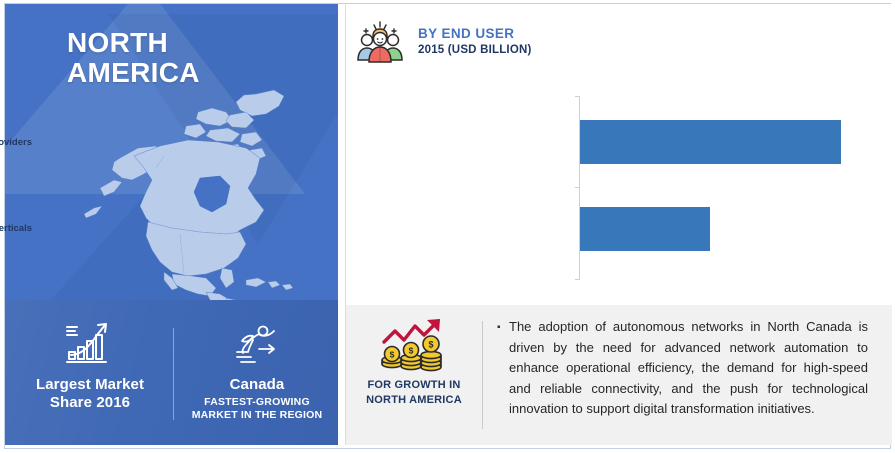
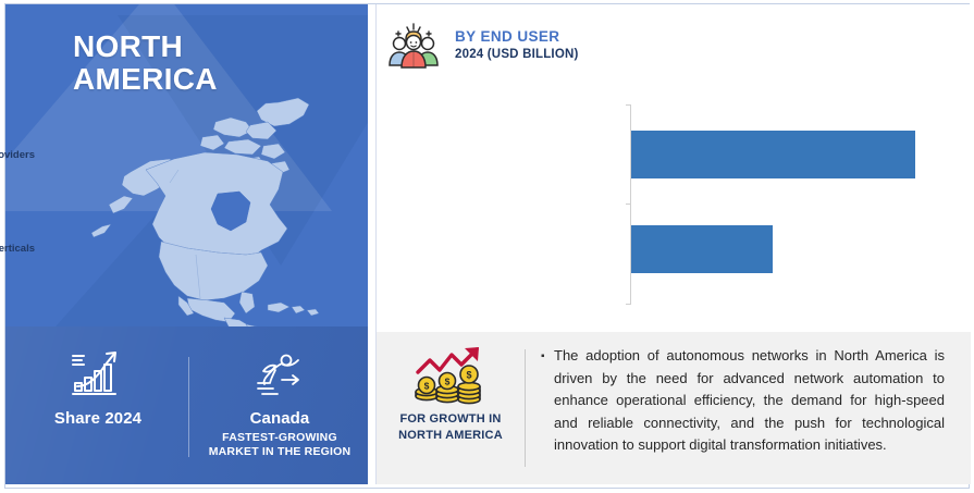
  NORTH
  AMERICA
- Largest Market
- Share 2016
+ Share 2024
  Canada
  FASTEST-GROWING
  MARKET IN THE REGION
  BY END USER
- 2015 (USD BILLION)
+ 2024 (USD BILLION)
  erticals
  $
  $
  $
  FOR GROWTH IN
  NORTH AMERICA
  ▪
- The adoption of autonomous networks in North Canada is driven by the need for advanced network automation to enhance operational efficiency, the demand for high-speed and reliable connectivity, and the push for technological innovation to support digital transformation initiatives.
+ The adoption of autonomous networks in North America is driven by the need for advanced network automation to enhance operational efficiency, the demand for high-speed and reliable connectivity, and the push for technological innovation to support digital transformation initiatives.
